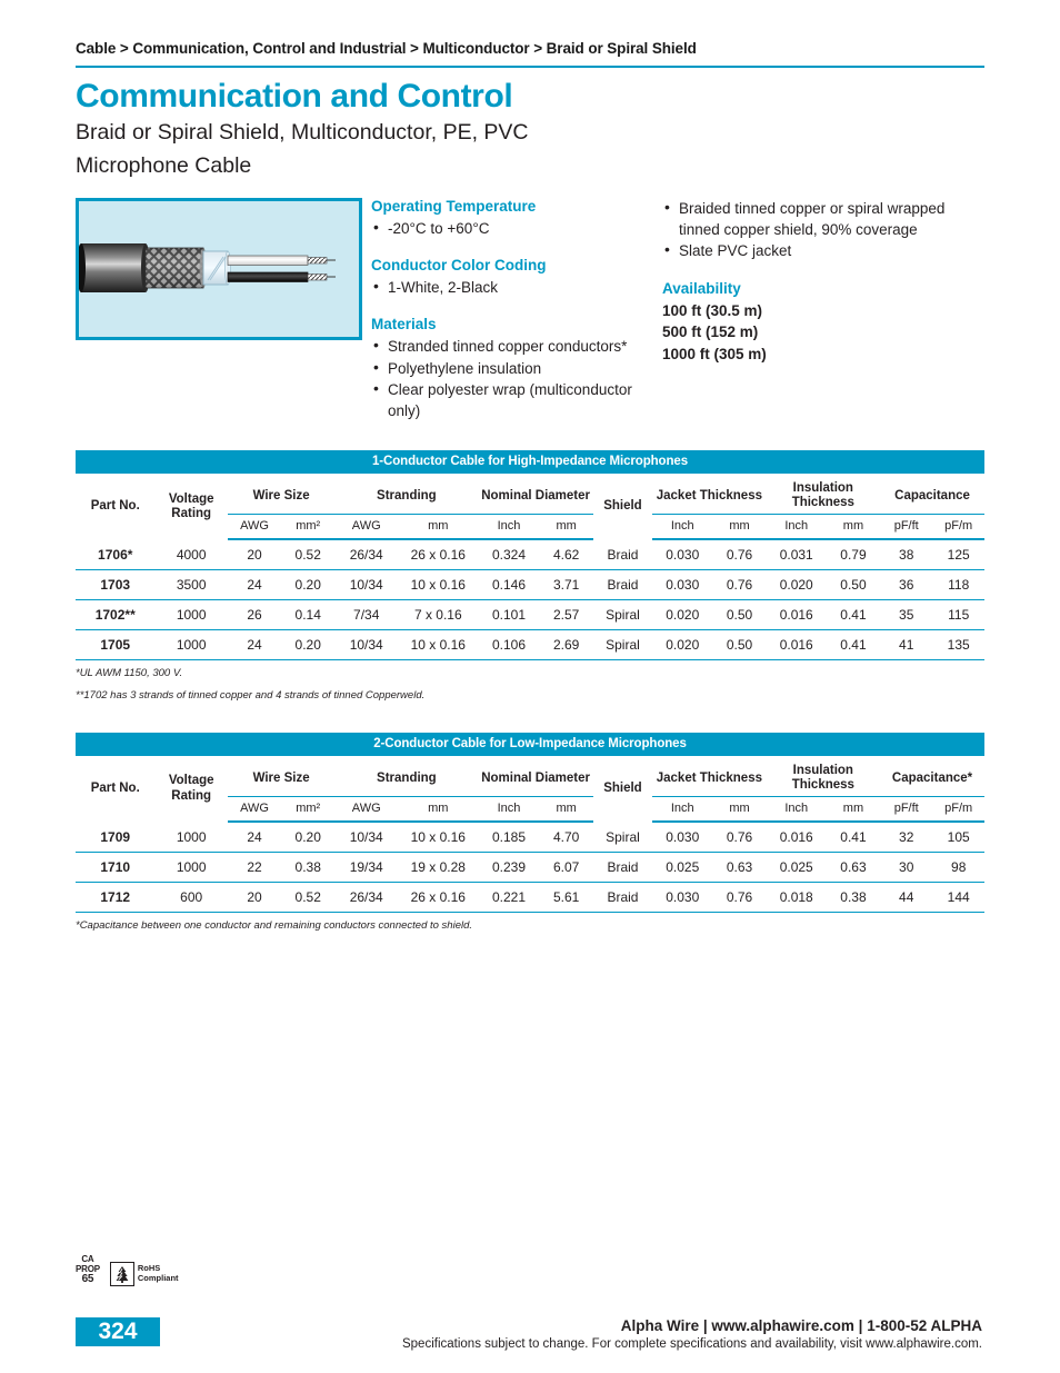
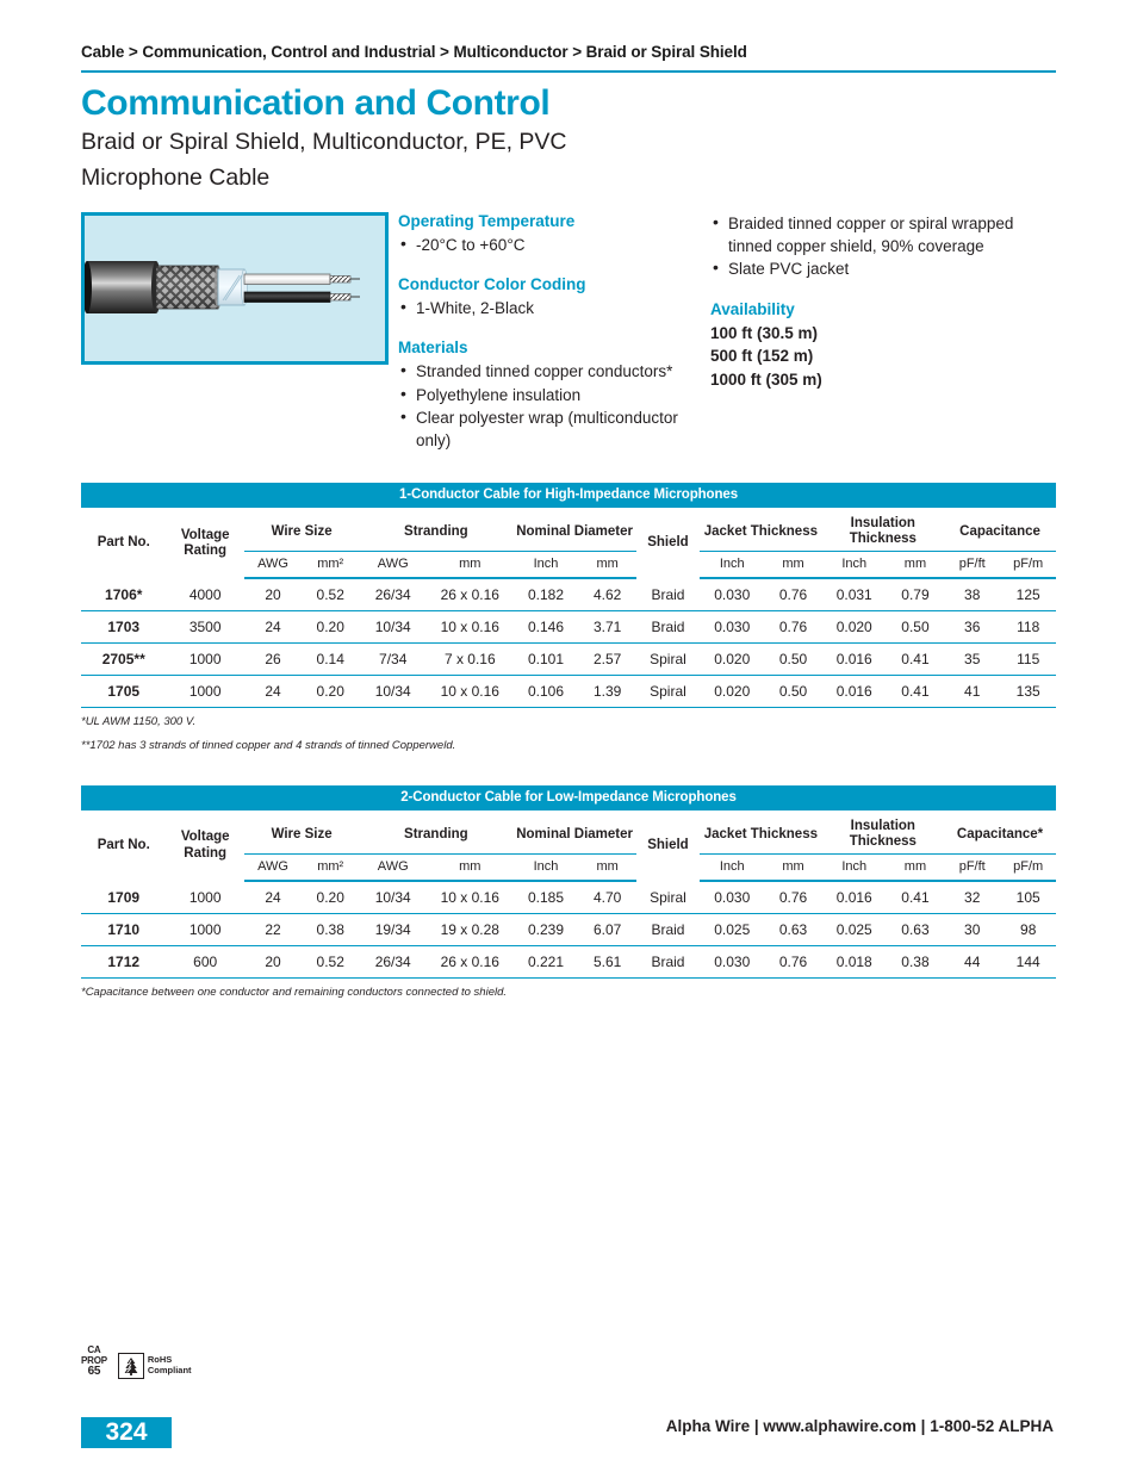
  Cable > Communication, Control and Industrial > Multiconductor > Braid or Spiral Shield
  Communication and Control
  Braid or Spiral Shield, Multiconductor, PE, PVC
  Microphone Cable
  Operating Temperature
  -20°C to +60°C
  Conductor Color Coding
  1-White, 2-Black
  Materials
  Stranded tinned copper conductors*
  Polyethylene insulation
  Clear polyester wrap (multiconductor only)
  Braided tinned copper or spiral wrapped tinned copper shield, 90% coverage
  Slate PVC jacket
  Availability
  100 ft (30.5 m)
  500 ft (152 m)
  1000 ft (305 m)
  1-Conductor Cable for High-Impedance Microphones
  Part No.	Voltage Rating	Wire Size	Stranding	Nominal Diameter	Shield	Jacket Thickness	Insulation Thickness	Capacitance
  AWG	mm²	AWG	mm	Inch	mm	Inch	mm	Inch	mm	pF/ft	pF/m
- 1706*	4000	20	0.52	26/34	26 x 0.16	0.324	4.62	Braid	0.030	0.76	0.031	0.79	38	125
+ 1706*	4000	20	0.52	26/34	26 x 0.16	0.182	4.62	Braid	0.030	0.76	0.031	0.79	38	125
  1703	3500	24	0.20	10/34	10 x 0.16	0.146	3.71	Braid	0.030	0.76	0.020	0.50	36	118
- 1702**	1000	26	0.14	7/34	7 x 0.16	0.101	2.57	Spiral	0.020	0.50	0.016	0.41	35	115
+ 2705**	1000	26	0.14	7/34	7 x 0.16	0.101	2.57	Spiral	0.020	0.50	0.016	0.41	35	115
- 1705	1000	24	0.20	10/34	10 x 0.16	0.106	2.69	Spiral	0.020	0.50	0.016	0.41	41	135
+ 1705	1000	24	0.20	10/34	10 x 0.16	0.106	1.39	Spiral	0.020	0.50	0.016	0.41	41	135
  *UL AWM 1150, 300 V.
  **1702 has 3 strands of tinned copper and 4 strands of tinned Copperweld.
  2-Conductor Cable for Low-Impedance Microphones
  Part No.	Voltage Rating	Wire Size	Stranding	Nominal Diameter	Shield	Jacket Thickness	Insulation Thickness	Capacitance*
  AWG	mm²	AWG	mm	Inch	mm	Inch	mm	Inch	mm	pF/ft	pF/m
  1709	1000	24	0.20	10/34	10 x 0.16	0.185	4.70	Spiral	0.030	0.76	0.016	0.41	32	105
  1710	1000	22	0.38	19/34	19 x 0.28	0.239	6.07	Braid	0.025	0.63	0.025	0.63	30	98
  1712	600	20	0.52	26/34	26 x 0.16	0.221	5.61	Braid	0.030	0.76	0.018	0.38	44	144
  *Capacitance between one conductor and remaining conductors connected to shield.
  CA
  PROP
  65
  RoHS
  Compliant
  324
  Alpha Wire | www.alphawire.com | 1-800-52 ALPHA
- Specifications subject to change. For complete specifications and availability, visit www.alphawire.com.
